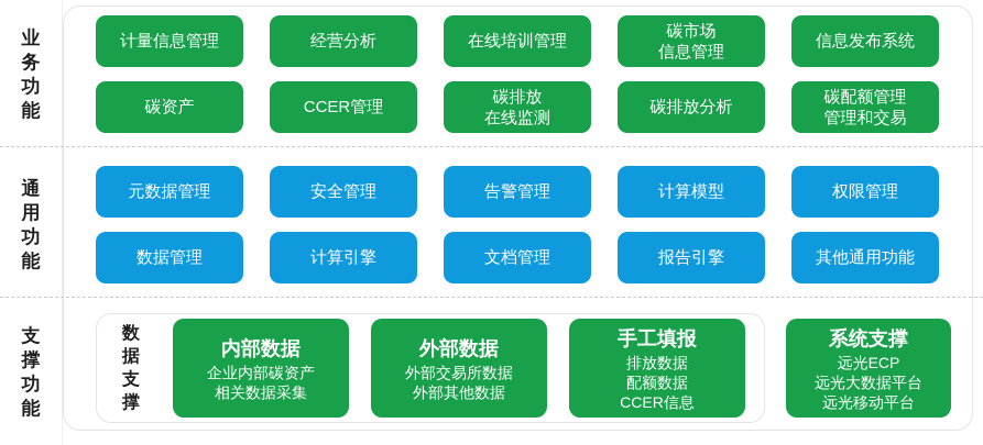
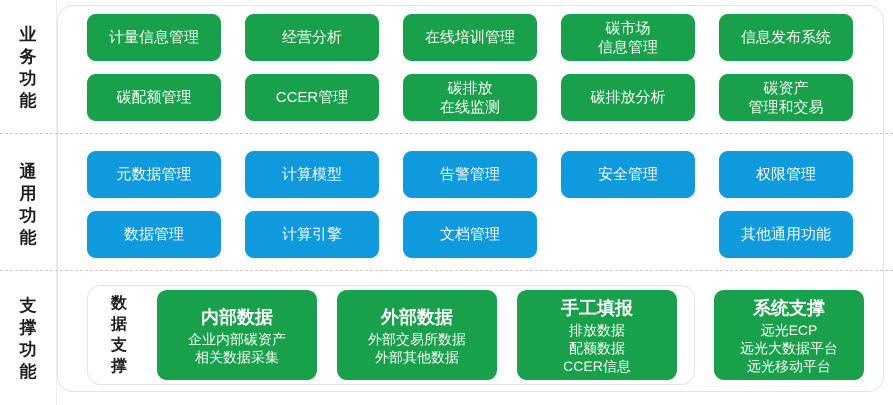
  业
  务
  功
  能
  通
  用
  功
  能
  支
  撑
  功
  能
  计量信息管理
  经营分析
  在线培训管理
  碳市场
  信息管理
  信息发布系统
- 碳资产
+ 碳配额管理
  CCER管理
  碳排放
  在线监测
  碳排放分析
- 碳配额管理
+ 碳资产
  管理和交易
  元数据管理
- 安全管理
+ 计算模型
  告警管理
- 计算模型
+ 安全管理
  权限管理
  数据管理
  计算引擎
  文档管理
- 报告引擎
  其他通用功能
  数
  据
  支
  撑
  内部数据
  企业内部碳资产
  相关数据采集
  外部数据
  外部交易所数据
  外部其他数据
  手工填报
  排放数据
  配额数据
  CCER信息
  系统支撑
  远光ECP
  远光大数据平台
  远光移动平台
